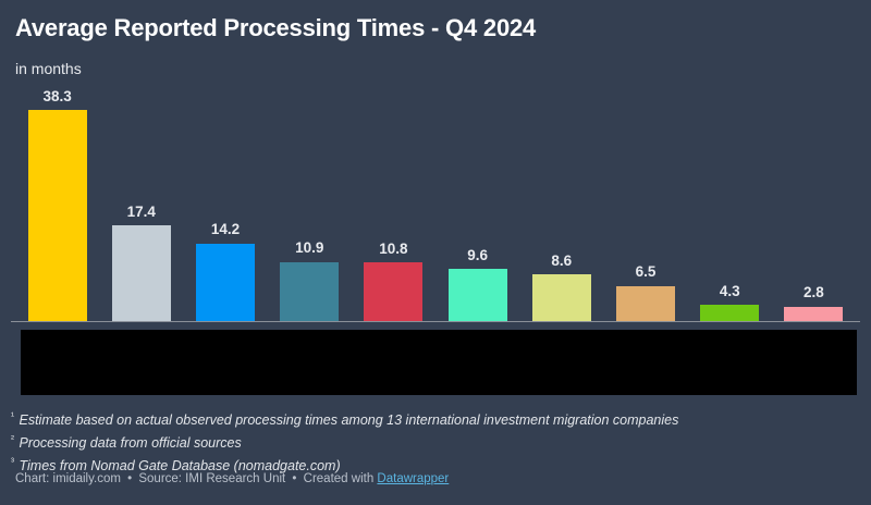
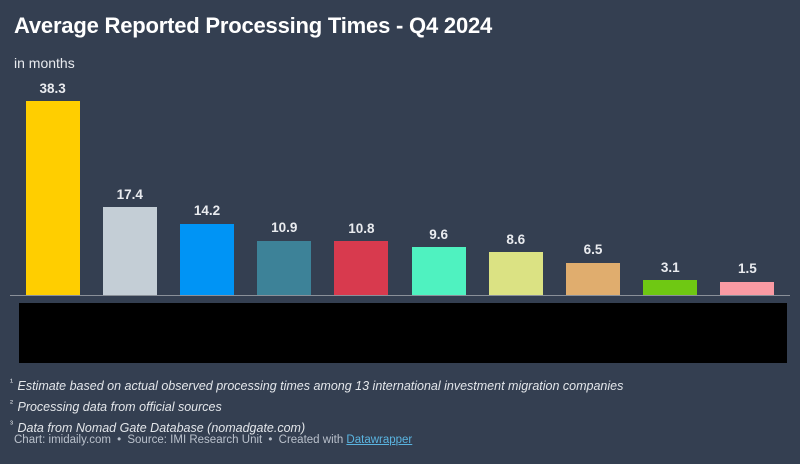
  Average Reported Processing Times - Q4 2024
  in months
  38.3
  17.4
  14.2
  10.9
  10.8
  9.6
  8.6
  6.5
- 4.3
+ 3.1
- 2.8
+ 1.5
  ¹ Estimate based on actual observed processing times among 13 international investment migration companies
  ² Processing data from official sources
- ³ Times from Nomad Gate Database (nomadgate.com)
+ ³ Data from Nomad Gate Database (nomadgate.com)
  Chart: imidaily.com • Source: IMI Research Unit • Created with Datawrapper
